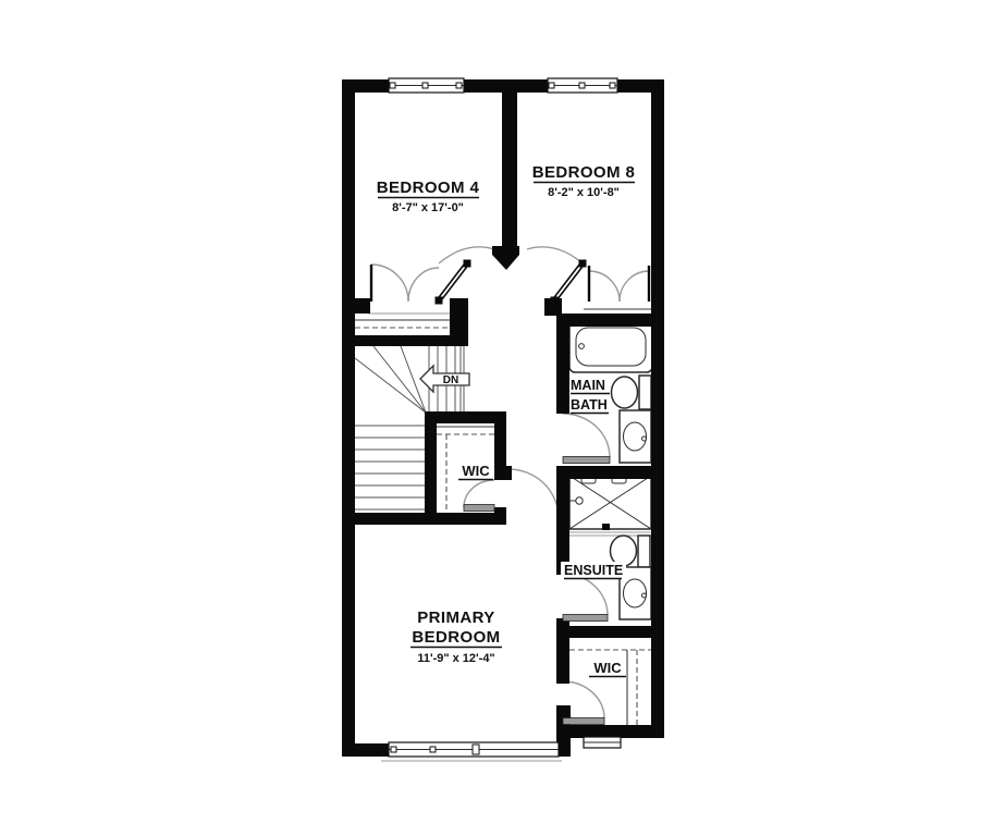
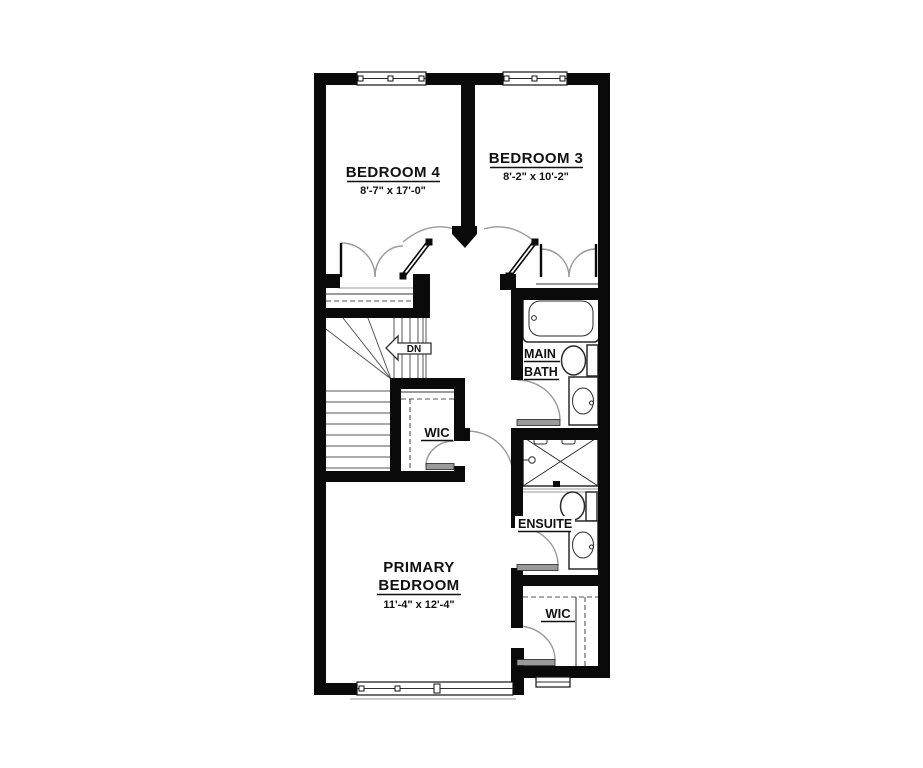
  BEDROOM 4
  8'-7" x 17'-0"
- BEDROOM 8
+ BEDROOM 3
- 8'-2" x 10'-8"
+ 8'-2" x 10'-2"
  PRIMARY
  BEDROOM
- 11'-9" x 12'-4"
+ 11'-4" x 12'-4"
  MAIN
  BATH
  ENSUITE
  WIC
  WIC
  DN
